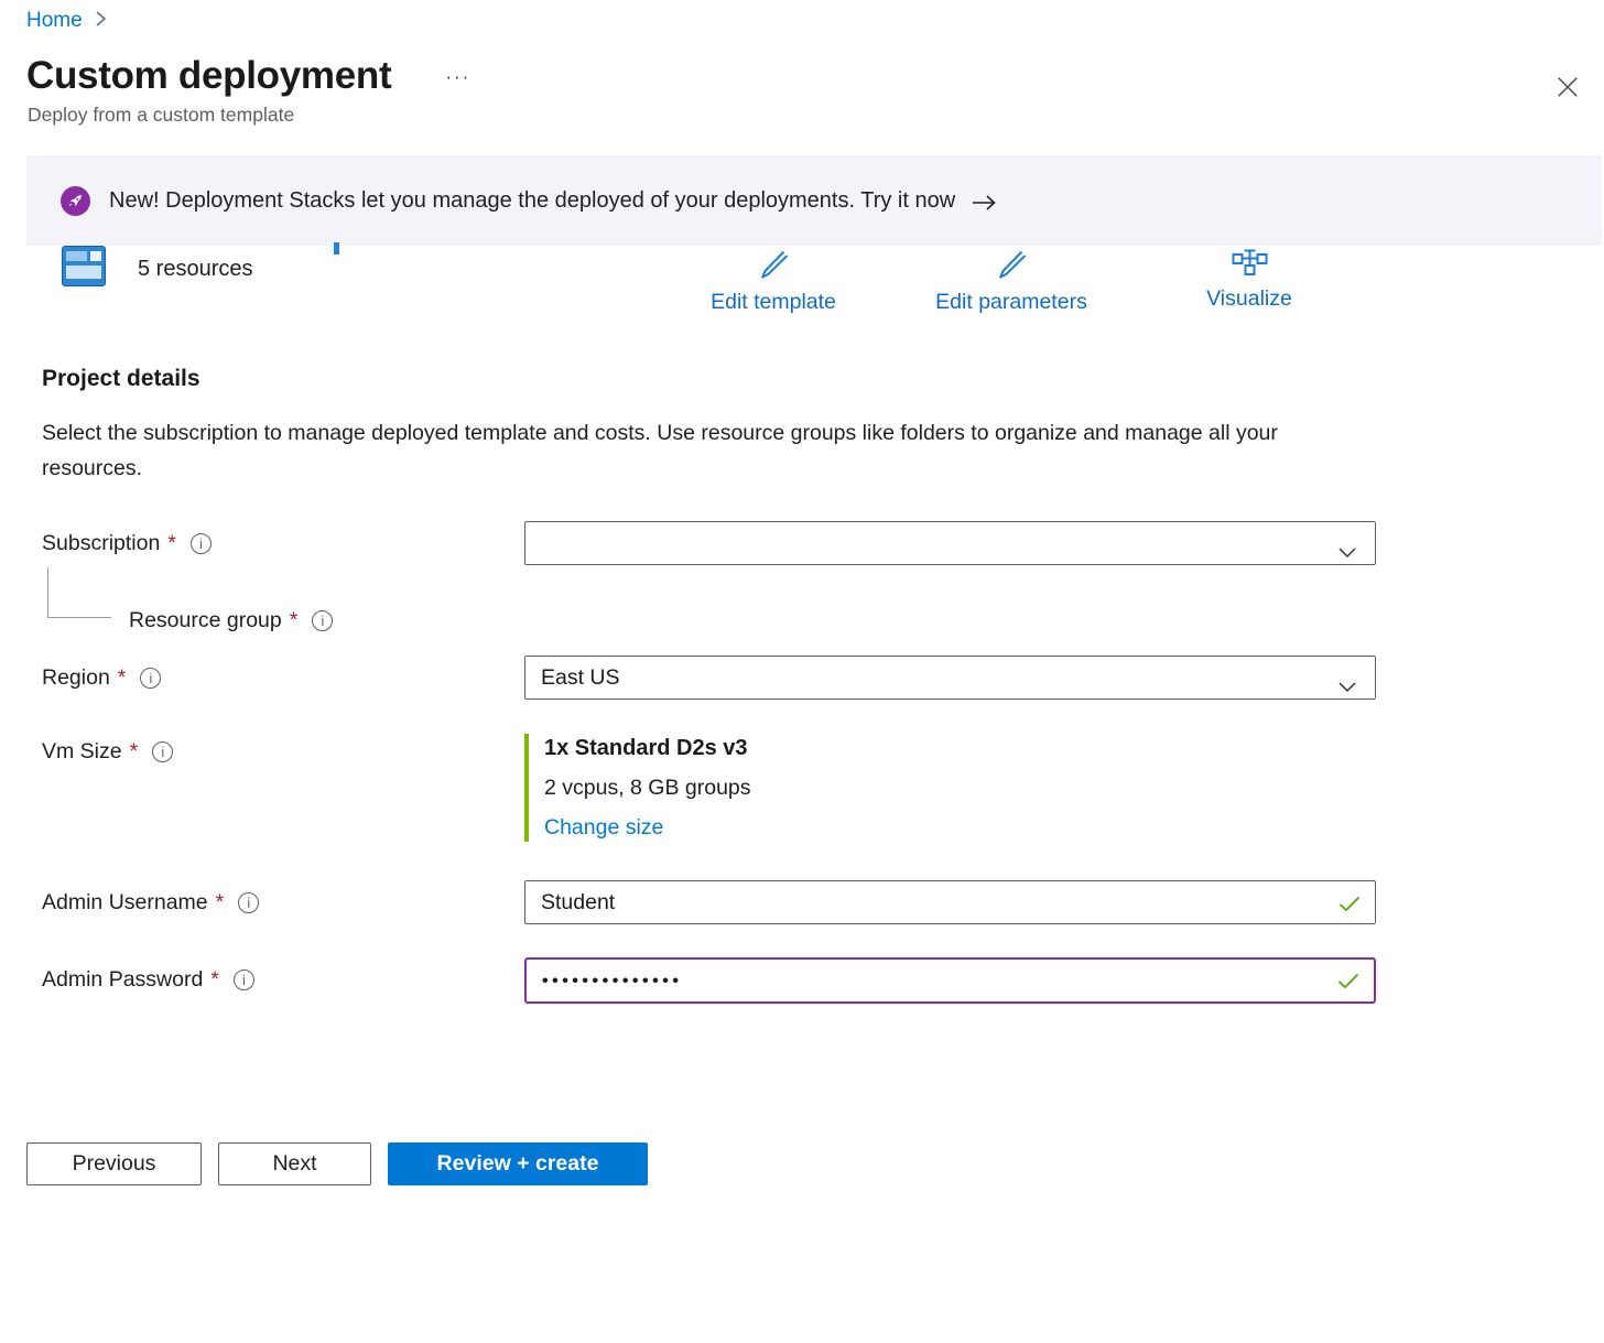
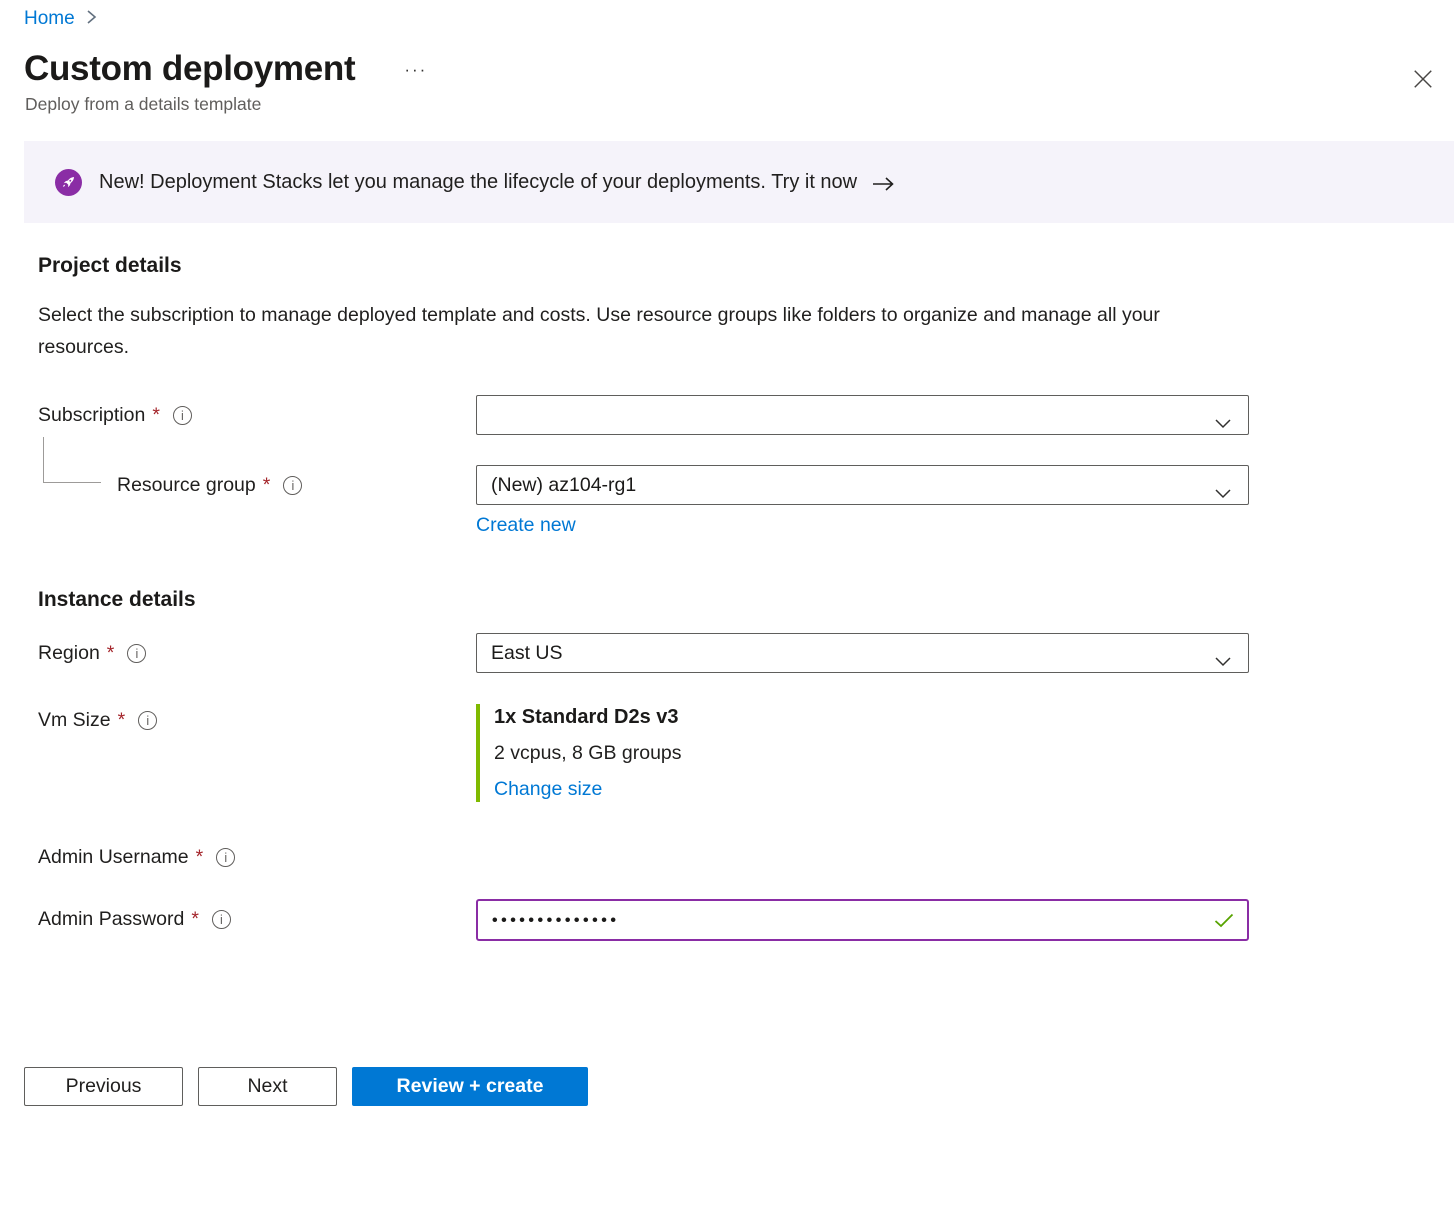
  Home
  Custom deployment
  ···
- Deploy from a custom template
+ Deploy from a details template
- New! Deployment Stacks let you manage the deployed of your deployments. Try it now
+ New! Deployment Stacks let you manage the lifecycle of your deployments. Try it now
- 5 resources
- Edit template
- Edit parameters
- Visualize
  Project details
  Select the subscription to manage deployed template and costs. Use resource groups like folders to organize and manage all your resources.
  Subscription
  *
  Resource group
  *
+ (New) az104-rg1
+ Create new
+ Instance details
  Region
  *
  East US
  Vm Size
  *
  1x Standard D2s v3
  2 vcpus, 8 GB groups
  Change size
  Admin Username
  *
- Student
  Admin Password
  *
  ••••••••••••••
  Previous
  Next
  Review + create
